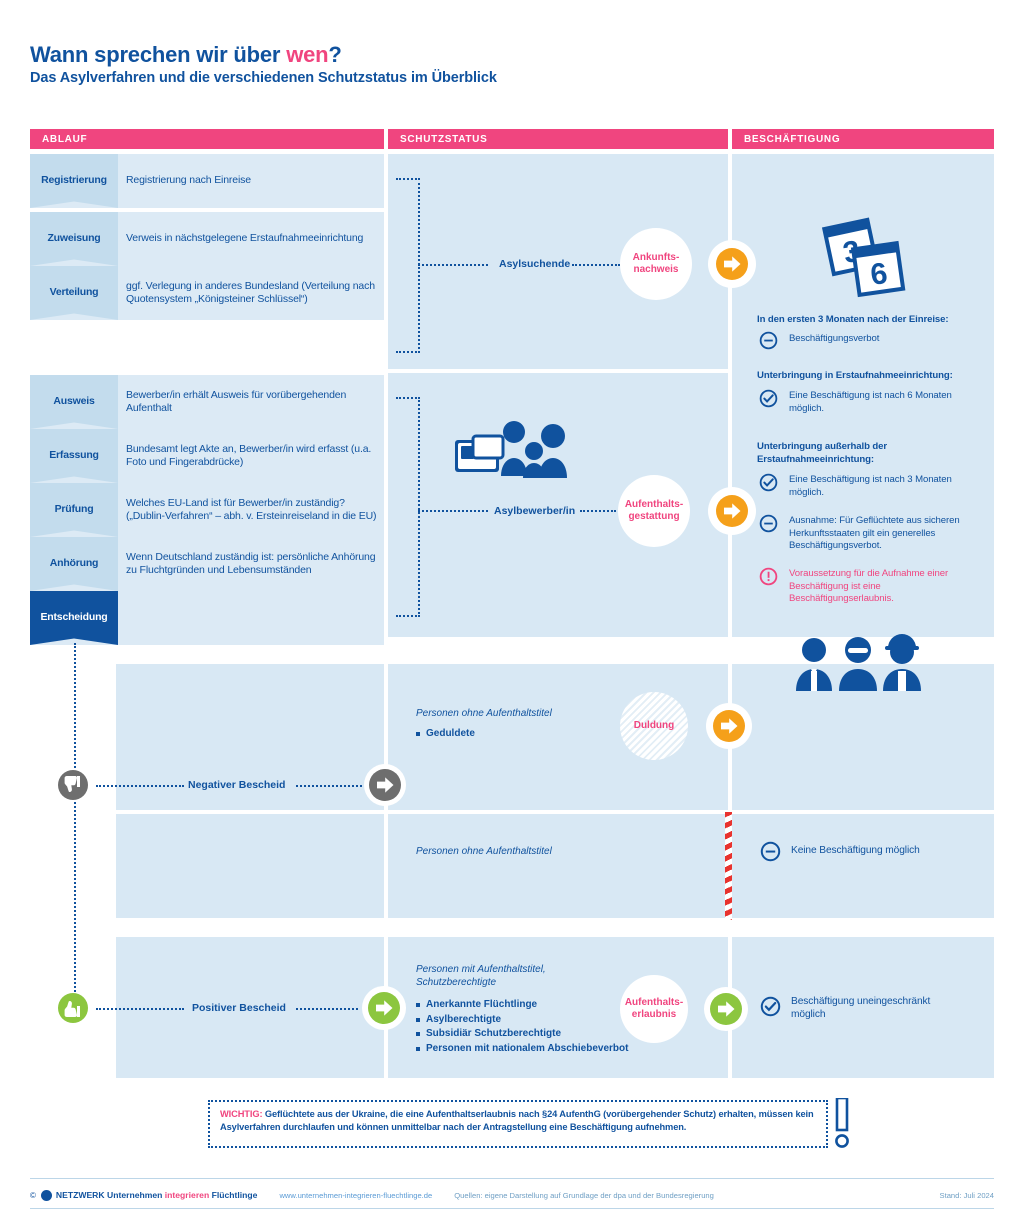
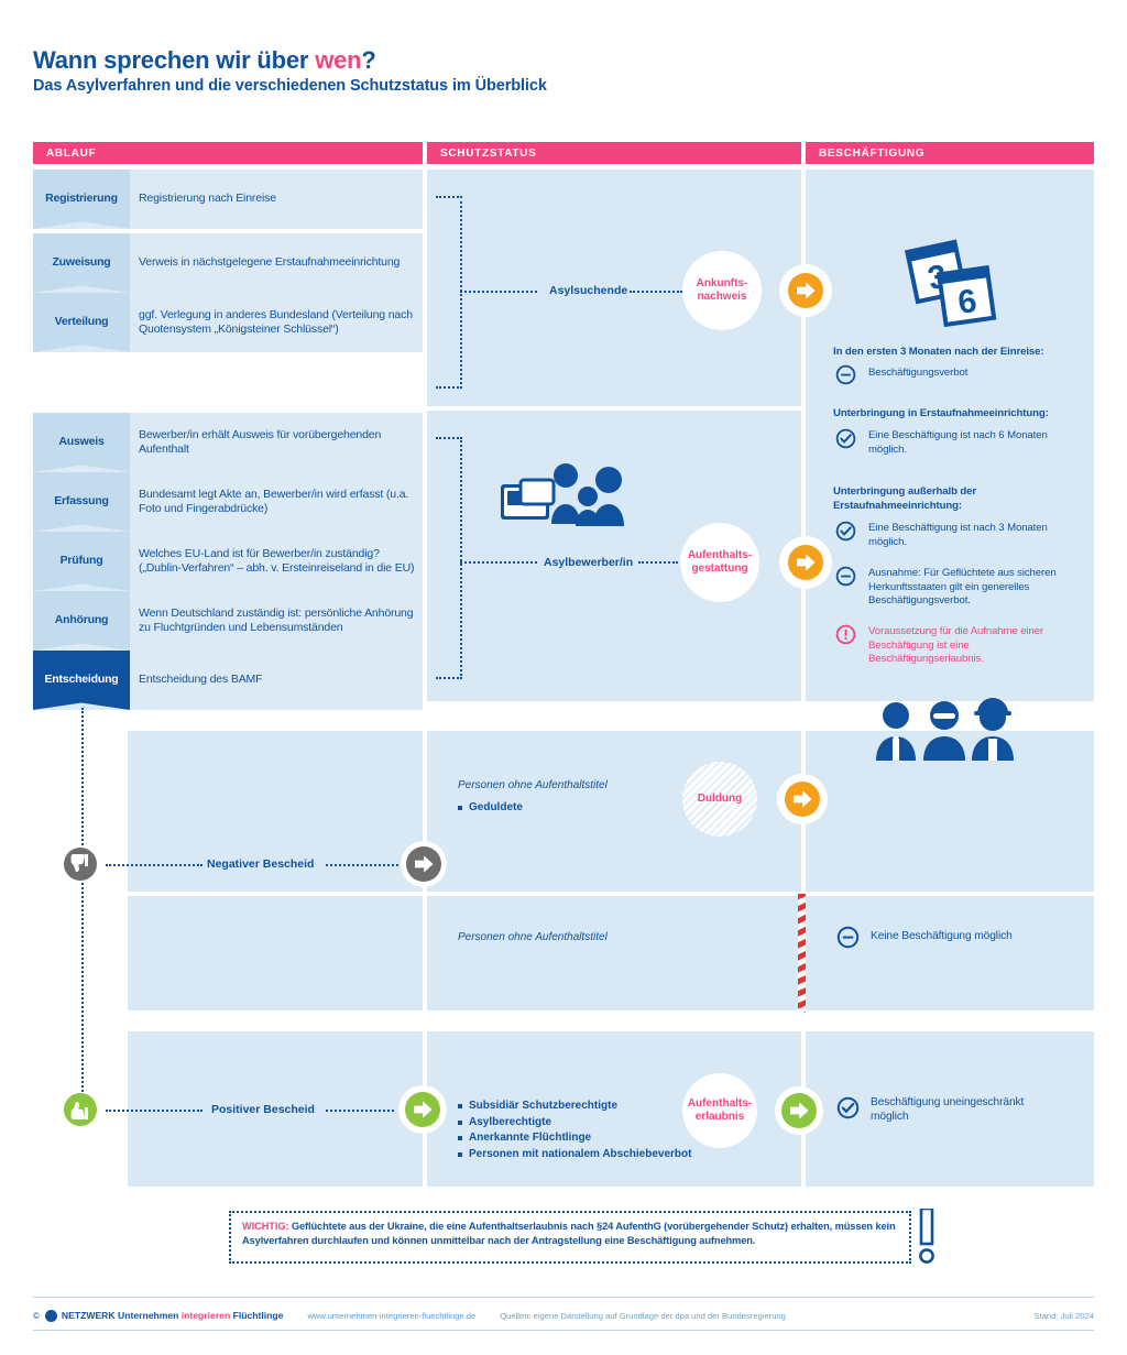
  Wann sprechen wir über wen?
  Das Asylverfahren und die verschiedenen Schutzstatus im Überblick
  ABLAUF
  SCHUTZSTATUS
  BESCHÄFTIGUNG
  Registrierung
  Registrierung nach Einreise
  Zuweisung
  Verweis in nächstgelegene Erstaufnahmeeinrichtung
  Verteilung
  ggf. Verlegung in anderes Bundesland (Verteilung nach Quotensystem „Königsteiner Schlüssel“)
  Ausweis
  Bewerber/in erhält Ausweis für vorübergehenden Aufenthalt
  Erfassung
  Bundesamt legt Akte an, Bewerber/in wird erfasst (u.a. Foto und Fingerabdrücke)
  Prüfung
  Welches EU-Land ist für Bewerber/in zuständig? („Dublin-Verfahren“ – abh. v. Ersteinreiseland in die EU)
  Anhörung
  Wenn Deutschland zuständig ist: persönliche Anhörung zu Fluchtgründen und Lebensumständen
  Entscheidung
+ Entscheidung des BAMF
  Asylsuchende
  Ankunfts-
  nachweis
  Asylbewerber/in
  Aufenthalts-
  gestattung
  In den ersten 3 Monaten nach der Einreise:
  Beschäftigungsverbot
  Unterbringung in Erstaufnahmeeinrichtung:
  Eine Beschäftigung ist nach 6 Monaten möglich.
  Unterbringung außerhalb der Erstaufnahmeeinrichtung:
  Eine Beschäftigung ist nach 3 Monaten möglich.
  Ausnahme: Für Geflüchtete aus sicheren Herkunftsstaaten gilt ein generelles Beschäftigungsverbot.
  Voraussetzung für die Aufnahme einer Beschäftigung ist eine Beschäftigungserlaubnis.
  Negativer Bescheid
  Personen ohne Aufenthaltstitel
  Geduldete
  Duldung
  Personen ohne Aufenthaltstitel
  Keine Beschäftigung möglich
  Positiver Bescheid
- Personen mit Aufenthaltstitel,
- Schutzberechtigte
- Anerkannte Flüchtlinge
+ Subsidiär Schutzberechtigte
  Asylberechtigte
- Subsidiär Schutzberechtigte
+ Anerkannte Flüchtlinge
  Personen mit nationalem Abschiebeverbot
  Aufenthalts-
  erlaubnis
  Beschäftigung uneingeschränkt
  möglich
  WICHTIG: Geflüchtete aus der Ukraine, die eine Aufenthaltserlaubnis nach §24 AufenthG (vorübergehender Schutz) erhalten, müssen kein Asylverfahren durchlaufen und können unmittelbar nach der Antragstellung eine Beschäftigung aufnehmen.
  ©
  NETZWERK Unternehmen integrieren Flüchtlinge
  www.unternehmen-integrieren-fluechtlinge.de
  Quellen: eigene Darstellung auf Grundlage der dpa und der Bundesregierung
  Stand: Juli 2024
